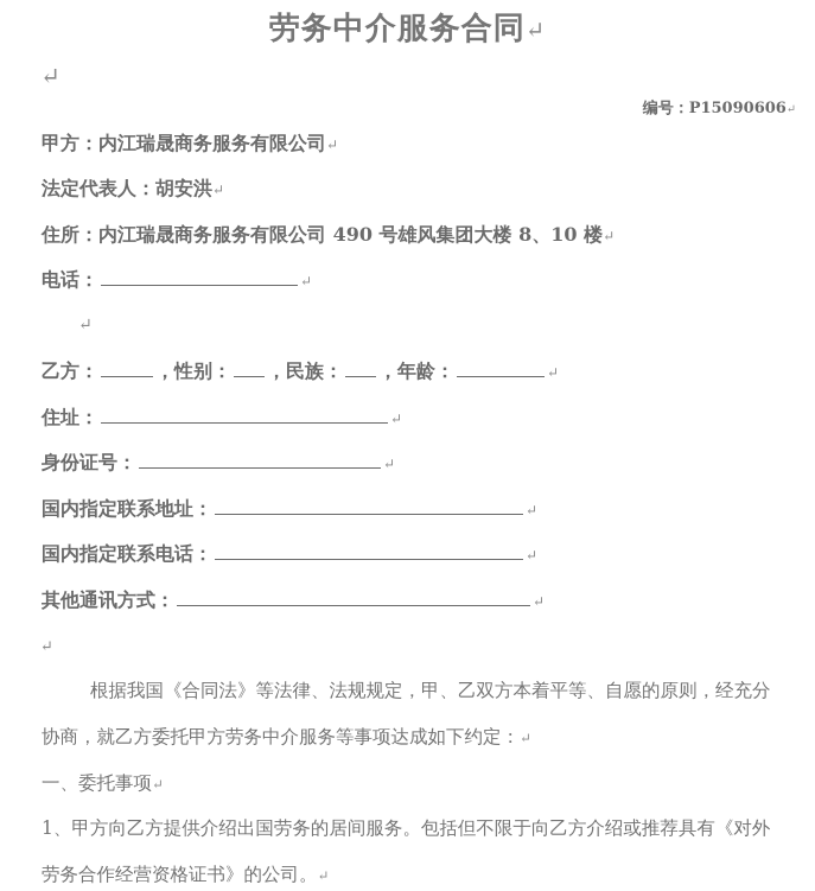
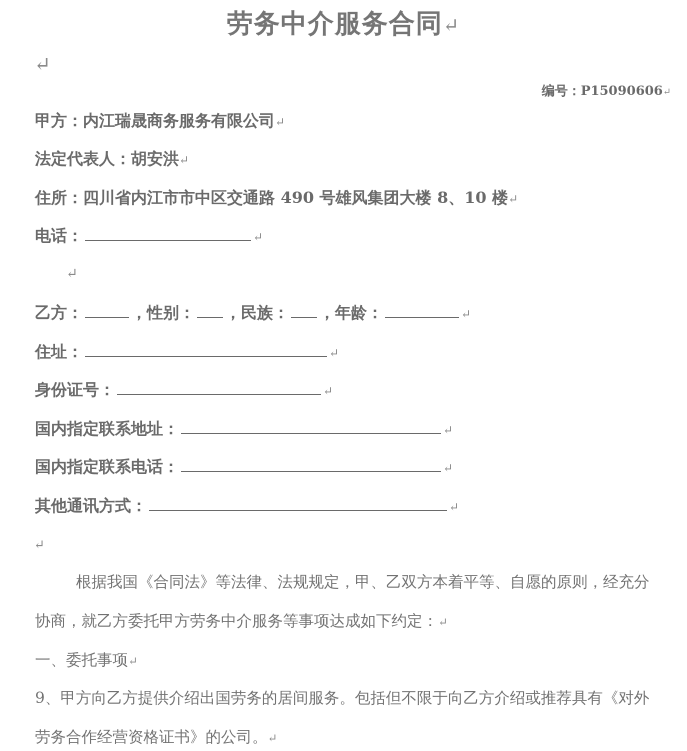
  劳务中介服务合同↵
  ↵
  编号：P15090606↵
  甲方：内江瑞晟商务服务有限公司↵
  法定代表人：胡安洪↵
- 住所：内江瑞晟商务服务有限公司 490 号雄风集团大楼 8、10 楼↵
+ 住所：四川省内江市市中区交通路 490 号雄风集团大楼 8、10 楼↵
  电话： ↵
  ↵
  乙方： ，性别： ，民族： ，年龄： ↵
  住址： ↵
  身份证号： ↵
  国内指定联系地址： ↵
  国内指定联系电话： ↵
  其他通讯方式： ↵
  ↵
  根据我国《合同法》等法律、法规规定，甲、乙双方本着平等、自愿的原则，经充分
  协商，就乙方委托甲方劳务中介服务等事项达成如下约定：↵
  一、委托事项↵
- 1、甲方向乙方提供介绍出国劳务的居间服务。包括但不限于向乙方介绍或推荐具有《对外
+ 9、甲方向乙方提供介绍出国劳务的居间服务。包括但不限于向乙方介绍或推荐具有《对外
  劳务合作经营资格证书》的公司。↵
